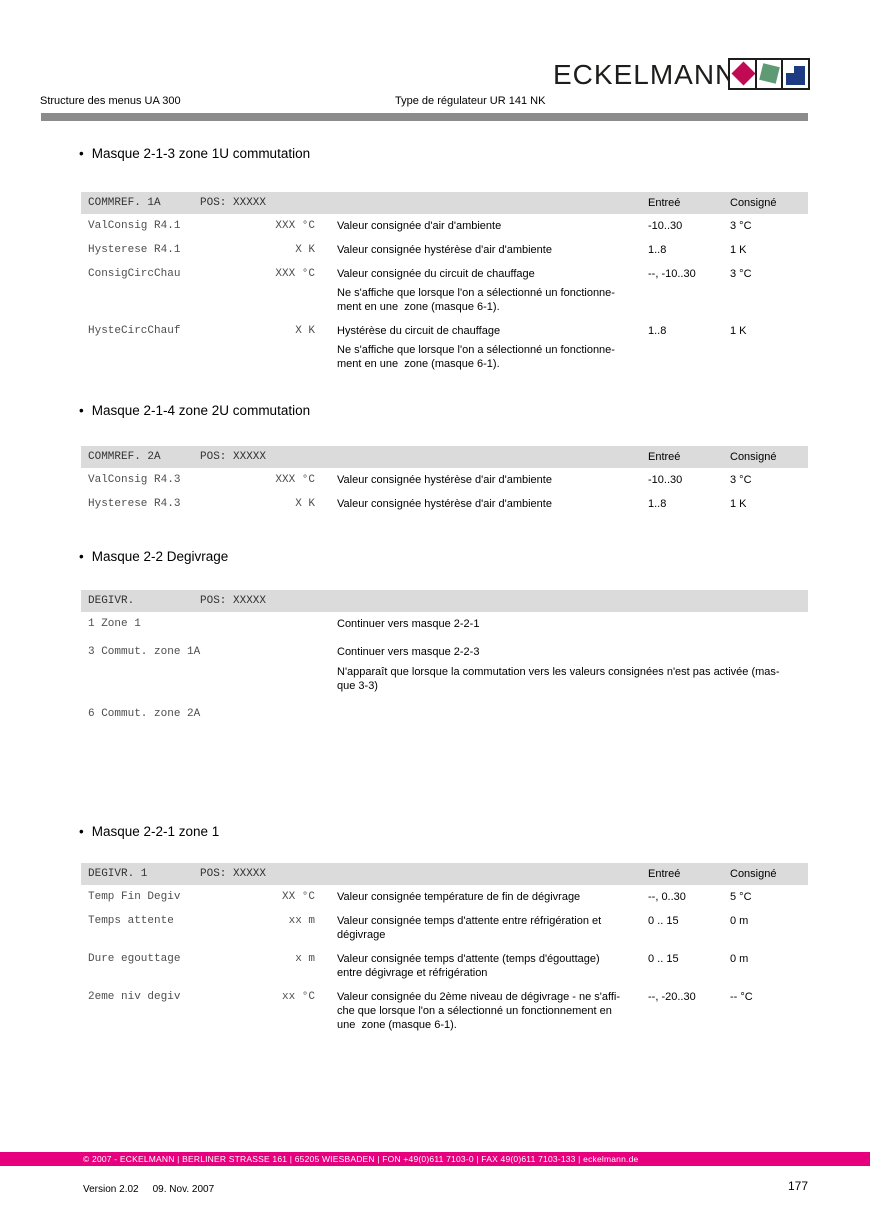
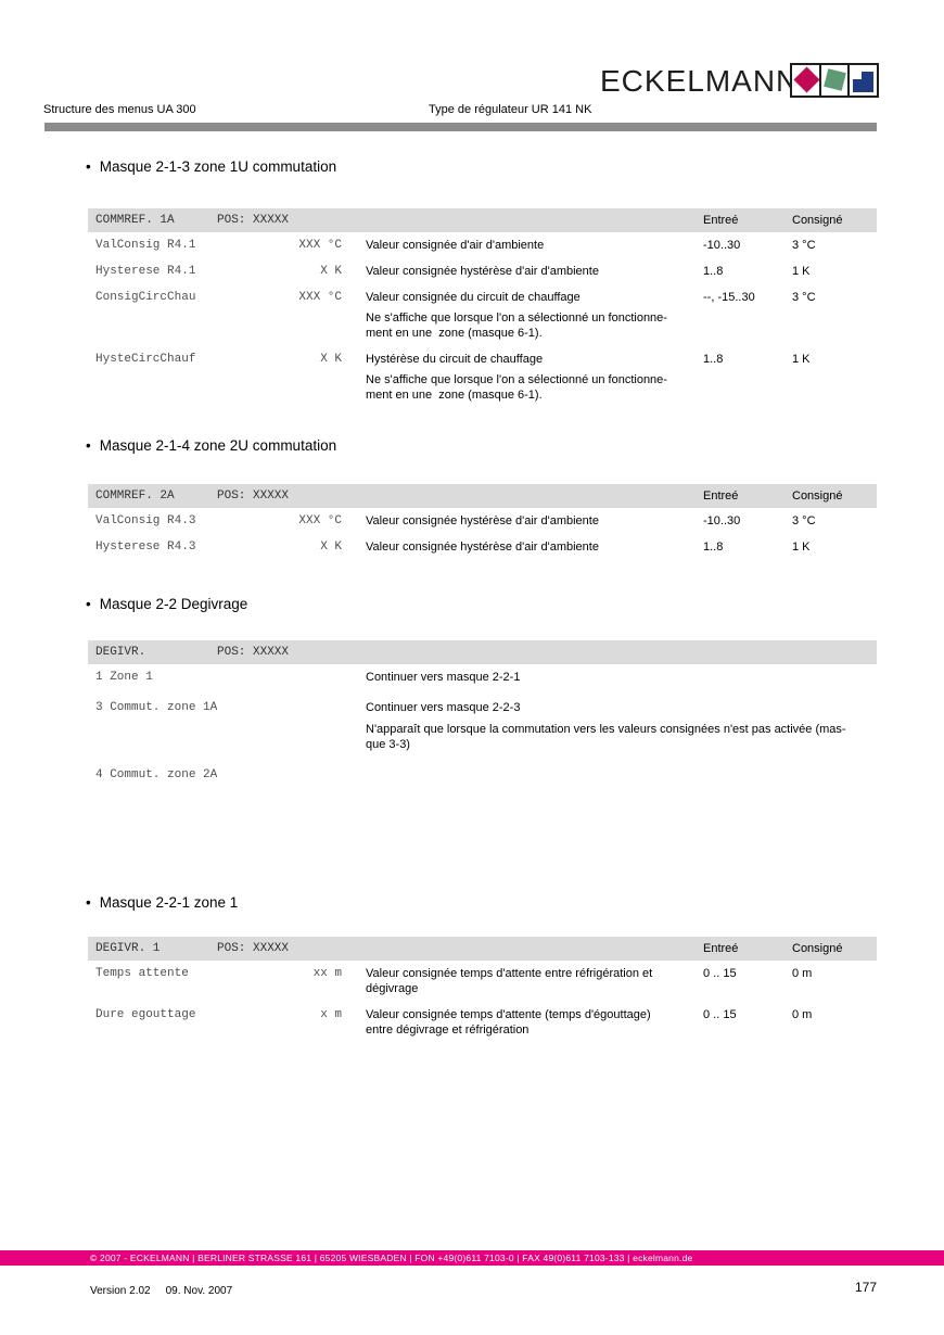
  ECKELMANN
  Structure des menus UA 300
  Type de régulateur UR 141 NK
  Masque 2-1-3 zone 1U commutation
  COMMREF. 1A
  POS: XXXXX
  Entreé
  Consigné
  ValConsig R4.1
  XXX °C
  Valeur consignée d'air d'ambiente
  -10..30
  3 °C
  Hysterese R4.1
  X K
  Valeur consignée hystérèse d'air d'ambiente
  1..8
  1 K
  ConsigCircChau
  XXX °C
  Valeur consignée du circuit de chauffage
  Ne s'affiche que lorsque l'on a sélectionné un fonctionne-
  ment en une zone (masque 6-1).
- --, -10..30
+ --, -15..30
  3 °C
  HysteCircChauf
  X K
  Hystérèse du circuit de chauffage
  Ne s'affiche que lorsque l'on a sélectionné un fonctionne-
  ment en une zone (masque 6-1).
  1..8
  1 K
  Masque 2-1-4 zone 2U commutation
  COMMREF. 2A
  POS: XXXXX
  Entreé
  Consigné
  ValConsig R4.3
  XXX °C
  Valeur consignée hystérèse d'air d'ambiente
  -10..30
  3 °C
  Hysterese R4.3
  X K
  Valeur consignée hystérèse d'air d'ambiente
  1..8
  1 K
  Masque 2-2 Degivrage
  DEGIVR.
  POS: XXXXX
  1 Zone 1
  Continuer vers masque 2-2-1
  3 Commut. zone 1A
  Continuer vers masque 2-2-3
  N'apparaît que lorsque la commutation vers les valeurs consignées n'est pas activée (mas-
  que 3-3)
- 6 Commut. zone 2A
+ 4 Commut. zone 2A
  Masque 2-2-1 zone 1
  DEGIVR. 1
  POS: XXXXX
  Entreé
  Consigné
- Temp Fin Degiv
- XX °C
- Valeur consignée température de fin de dégivrage
- --, 0..30
- 5 °C
  Temps attente
  xx m
  Valeur consignée temps d'attente entre réfrigération et
  dégivrage
  0 .. 15
  0 m
  Dure egouttage
  x m
  Valeur consignée temps d'attente (temps d'égouttage)
  entre dégivrage et réfrigération
  0 .. 15
  0 m
- 2eme niv degiv
- xx °C
- Valeur consignée du 2ème niveau de dégivrage - ne s'affi-
- che que lorsque l'on a sélectionné un fonctionnement en
- une zone (masque 6-1).
- --, -20..30
- -- °C
  © 2007 - ECKELMANN | BERLINER STRASSE 161 | 65205 WIESBADEN | FON +49(0)611 7103-0 | FAX 49(0)611 7103-133 | eckelmann.de
  Version 2.02 09. Nov. 2007
  177
